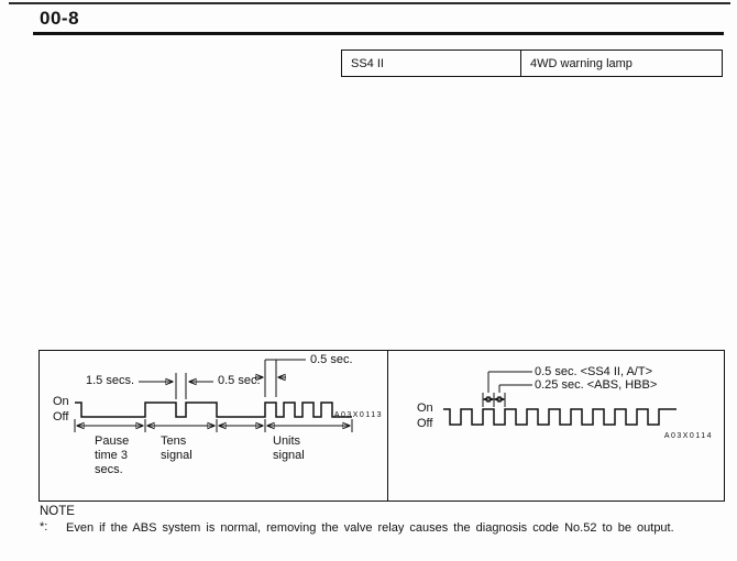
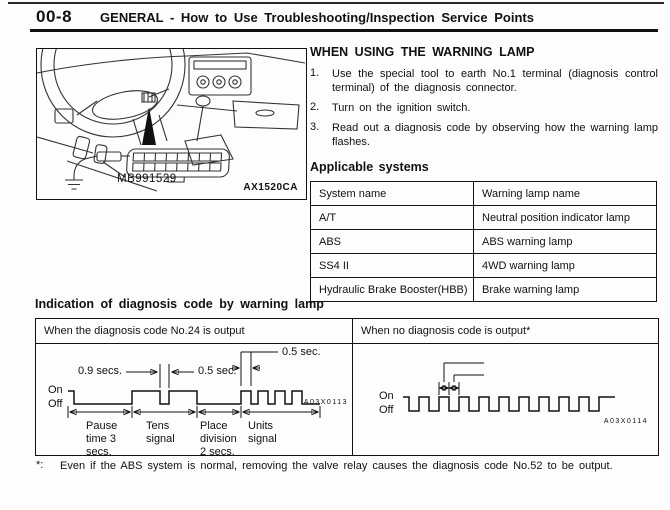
  00-8
+ GENERAL - How to Use Troubleshooting/Inspection Service Points
+ MB991529
+ AX1520CA
+ WHEN USING THE WARNING LAMP
+ 1.
+ Use the special tool to earth No.1 terminal (diagnosis control terminal) of the diagnosis connector.
+ 2.
+ Turn on the ignition switch.
+ 3.
+ Read out a diagnosis code by observing how the warning lamp flashes.
+ Applicable systems
+ System name	Warning lamp name
+ A/T	Neutral position indicator lamp
+ ABS	ABS warning lamp
  SS4 II	4WD warning lamp
+ Hydraulic Brake Booster(HBB)	Brake warning lamp
+ Indication of diagnosis code by warning lamp
+ When the diagnosis code No.24 is output
  On
  Off
- 1.5 secs.
+ 0.9 secs.
  0.5 sec.
  0.5 sec.
  Pause
  time 3
  secs.
  Tens
  signal
+ Place
+ division
+ 2 secs.
  Units
  signal
+ When no diagnosis code is output*
  On
  Off
- 0.5 sec. <SS4 II, A/T>
- 0.25 sec. <ABS, HBB>
- NOTE
  *:
  Even if the ABS system is normal, removing the valve relay causes the diagnosis code No.52 to be output.
